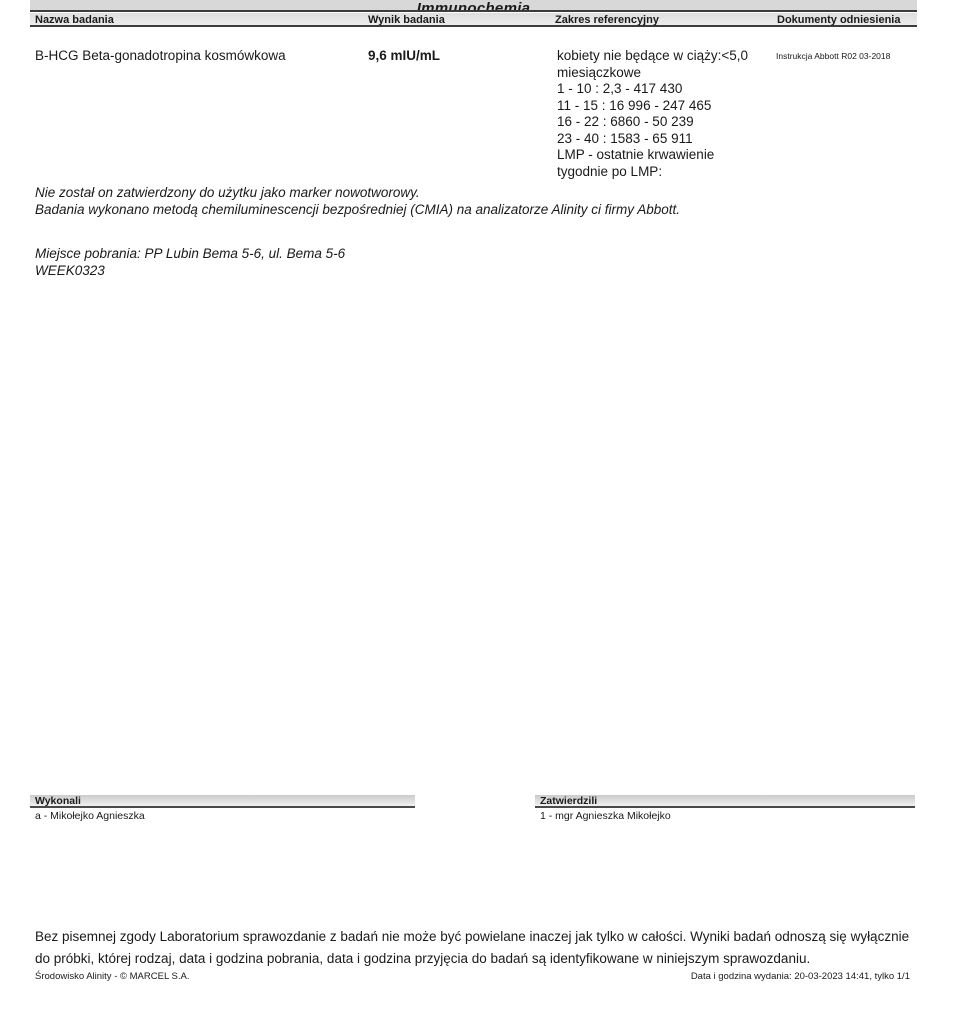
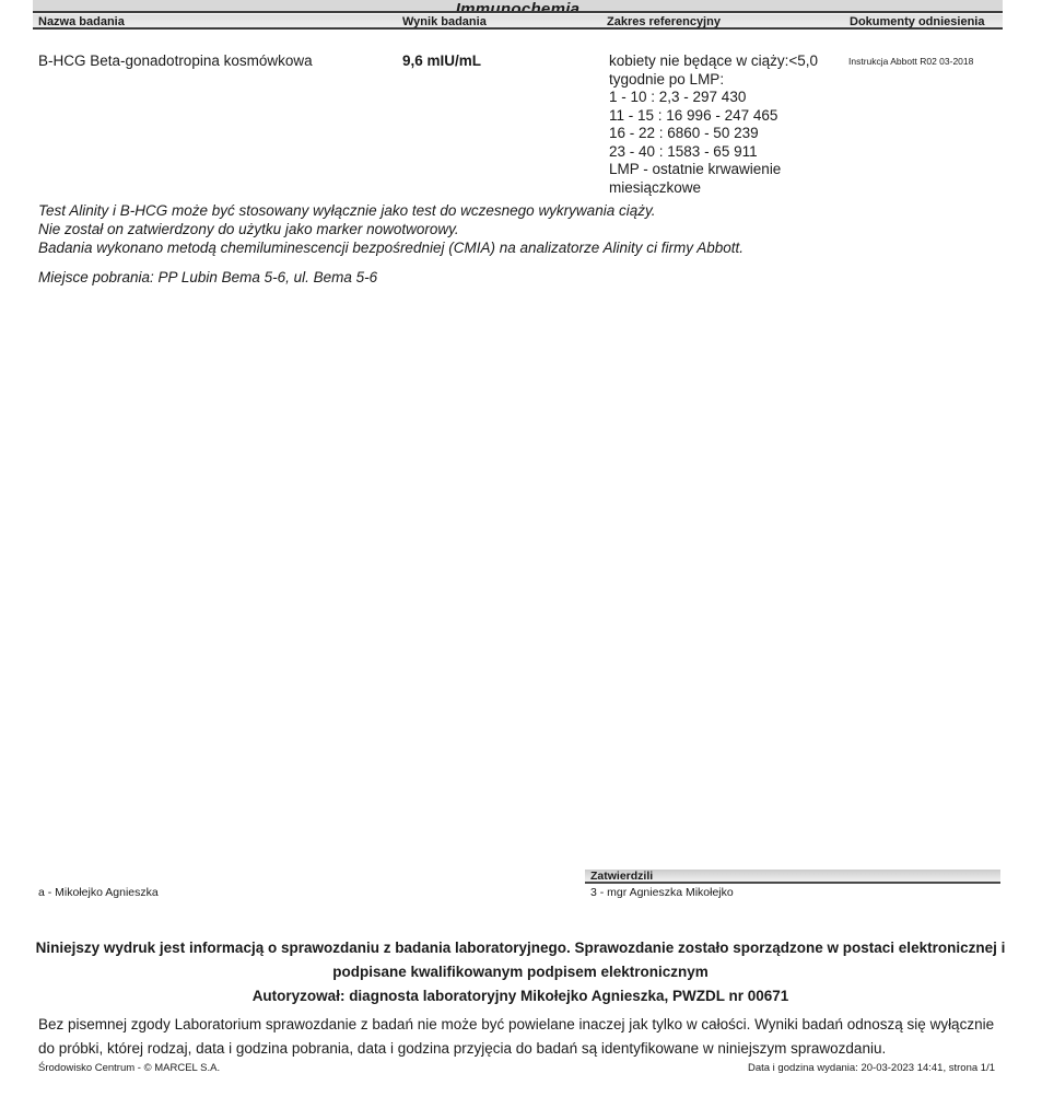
  Immunochemia
  Nazwa badania
  Wynik badania
  Zakres referencyjny
  Dokumenty odniesienia
  B-HCG Beta-gonadotropina kosmówkowa
  9,6 mIU/mL
  kobiety nie będące w ciąży:<5,0
- miesiączkowe
+ tygodnie po LMP:
- 1 - 10 : 2,3 - 417 430
+ 1 - 10 : 2,3 - 297 430
  11 - 15 : 16 996 - 247 465
  16 - 22 : 6860 - 50 239
  23 - 40 : 1583 - 65 911
  LMP - ostatnie krwawienie
- tygodnie po LMP:
+ miesiączkowe
  Instrukcja Abbott R02 03-2018
+ Test Alinity i B-HCG może być stosowany wyłącznie jako test do wczesnego wykrywania ciąży.
  Nie został on zatwierdzony do użytku jako marker nowotworowy.
  Badania wykonano metodą chemiluminescencji bezpośredniej (CMIA) na analizatorze Alinity ci firmy Abbott.
  Miejsce pobrania: PP Lubin Bema 5-6, ul. Bema 5-6
- WEEK0323
- Wykonali
  a - Mikołejko Agnieszka
  Zatwierdzili
- 1 - mgr Agnieszka Mikołejko
+ 3 - mgr Agnieszka Mikołejko
+ Niniejszy wydruk jest informacją o sprawozdaniu z badania laboratoryjnego. Sprawozdanie zostało sporządzone w postaci elektronicznej i podpisane kwalifikowanym podpisem elektronicznym
+ Autoryzował: diagnosta laboratoryjny Mikołejko Agnieszka, PWZDL nr 00671
  Bez pisemnej zgody Laboratorium sprawozdanie z badań nie może być powielane inaczej jak tylko w całości. Wyniki badań odnoszą się wyłącznie do próbki, której rodzaj, data i godzina pobrania, data i godzina przyjęcia do badań są identyfikowane w niniejszym sprawozdaniu.
- Środowisko Alinity - © MARCEL S.A.
+ Środowisko Centrum - © MARCEL S.A.
- Data i godzina wydania: 20-03-2023 14:41, tylko 1/1
+ Data i godzina wydania: 20-03-2023 14:41, strona 1/1
